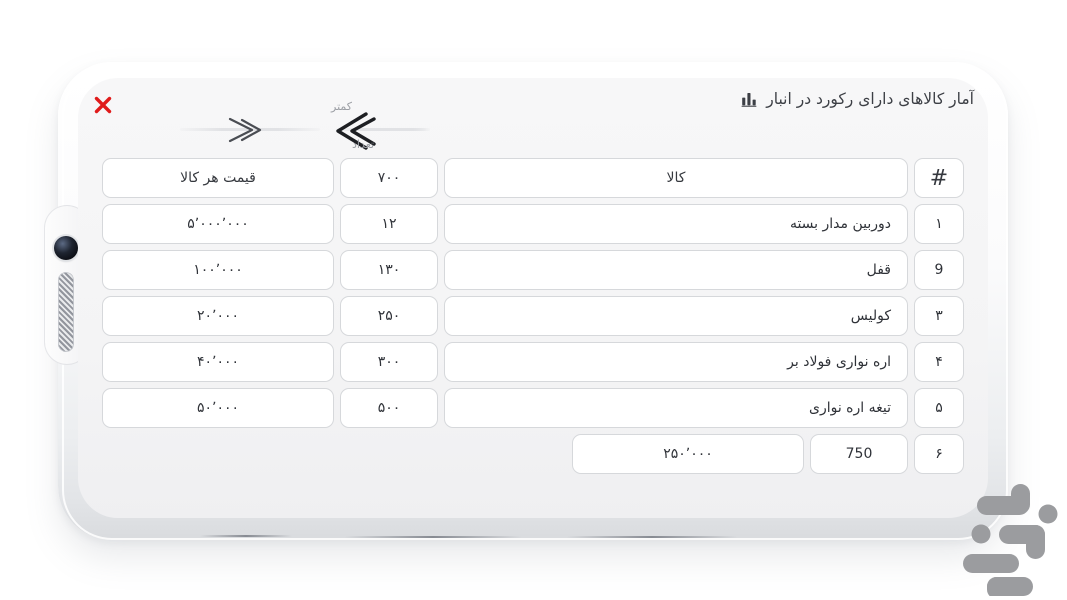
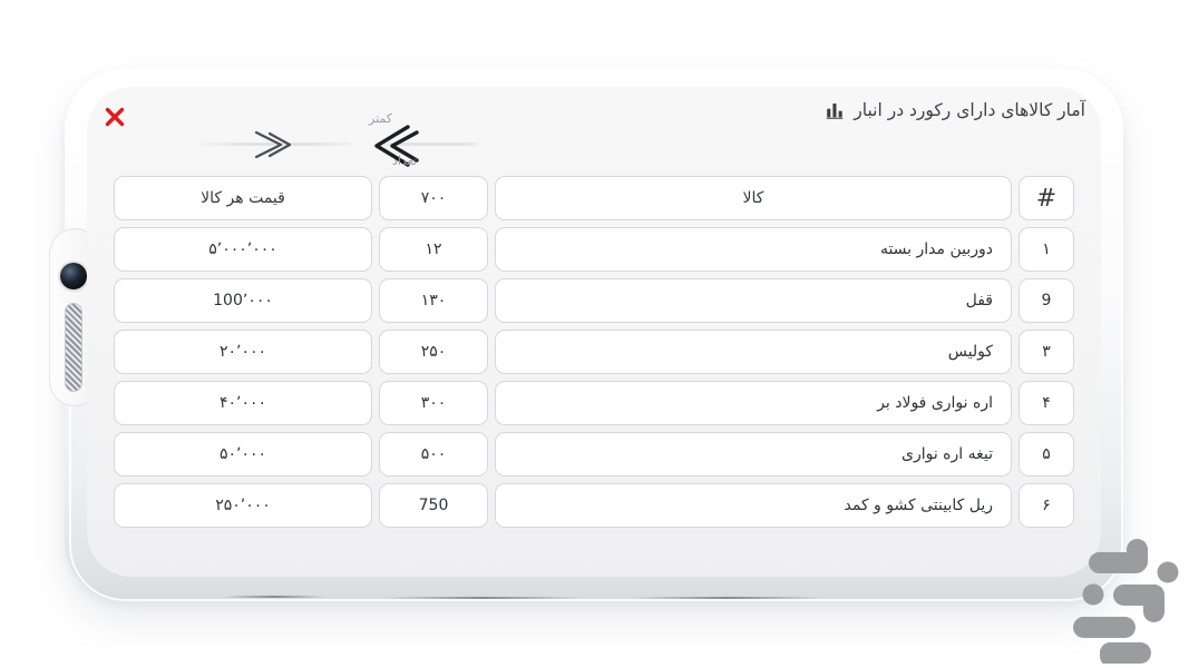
  آمار کالاهای دارای رکورد در انبار
  کمتر
  تعداد
  #
  کالا
  ۷۰۰
  قیمت هر کالا
  ۱
  دوربین مدار بسته
  ۱۲
  ۵٬۰۰۰٬۰۰۰
  9
  قفل
  ۱۳۰
- ۱۰۰٬۰۰۰
+ 100٬۰۰۰
  ۳
  کولیس
  ۲۵۰
  ۲۰٬۰۰۰
  ۴
  اره نواری فولاد بر
  ۳۰۰
  ۴۰٬۰۰۰
  ۵
  تیغه اره نواری
  ۵۰۰
  ۵۰٬۰۰۰
  ۶
+ ریل کابینتی کشو و کمد
  750
  ۲۵۰٬۰۰۰
